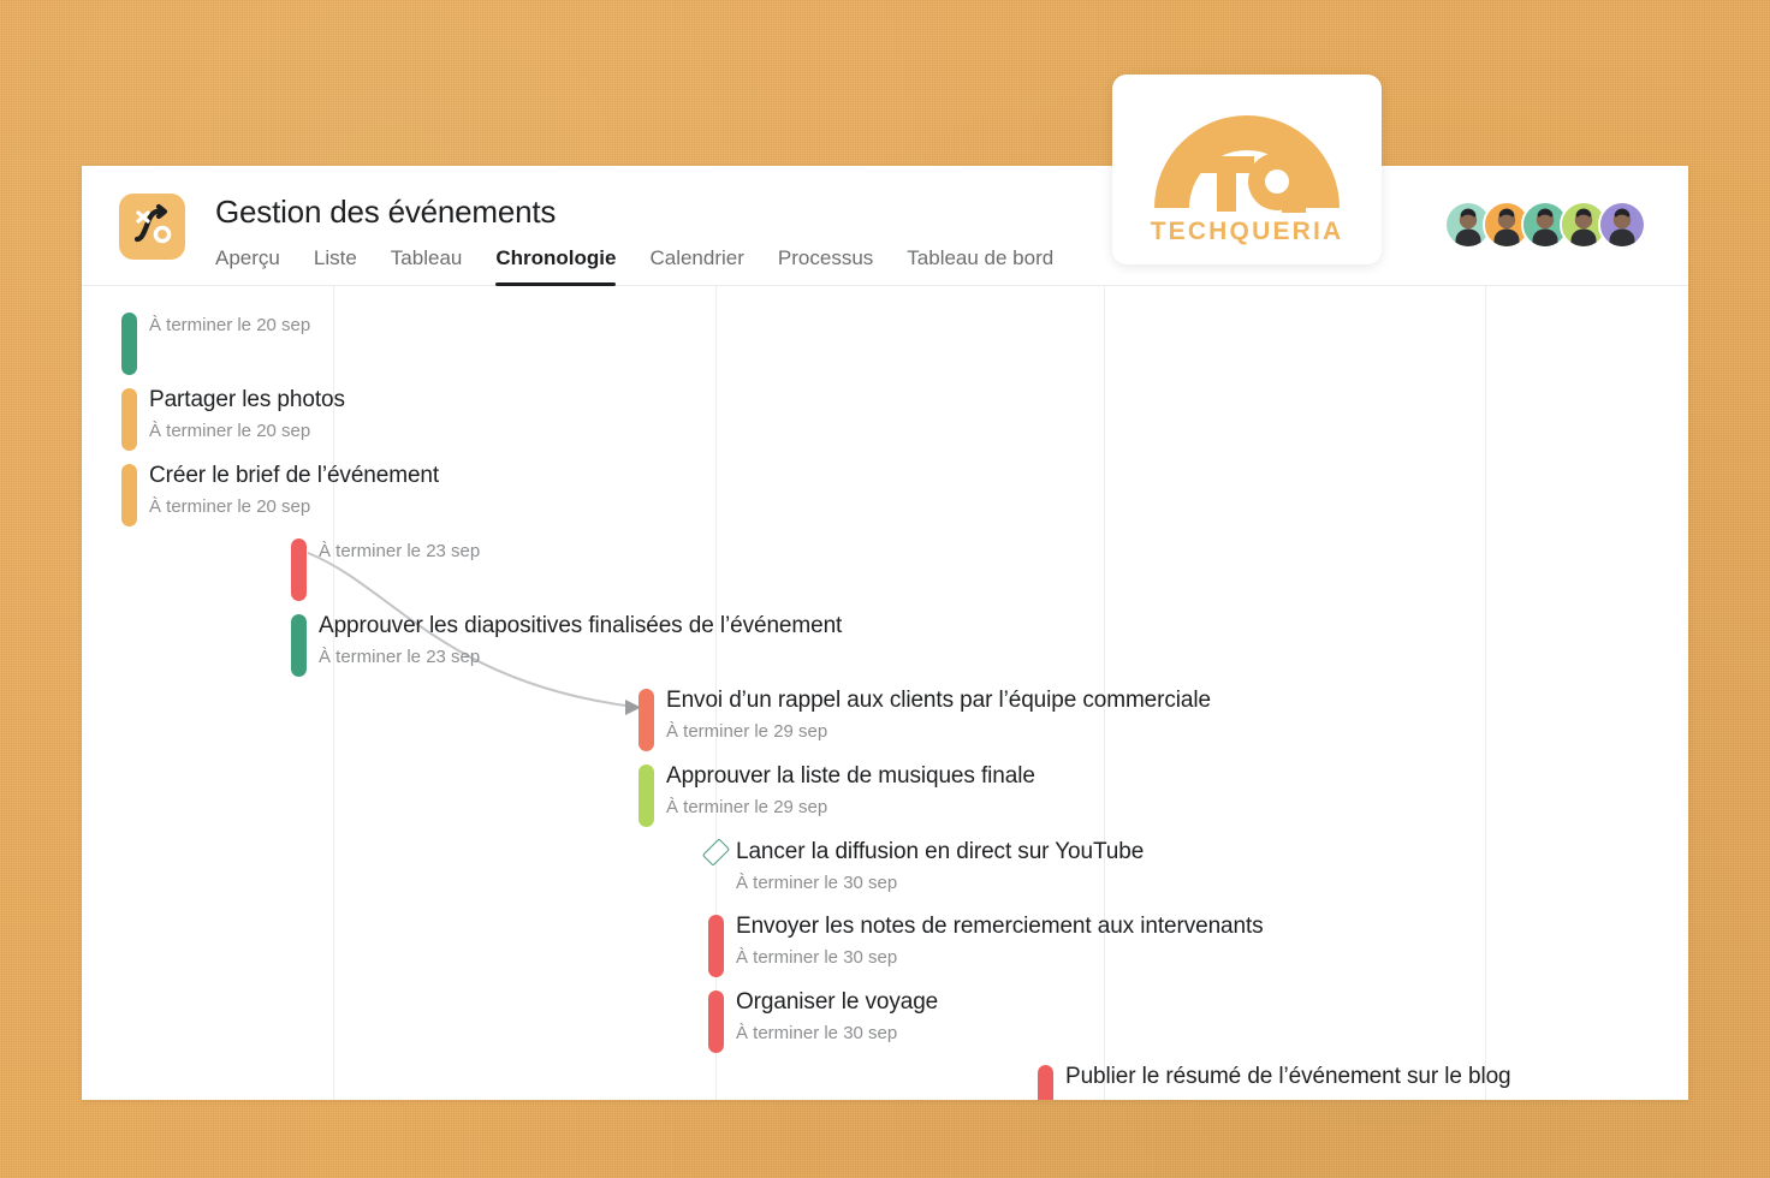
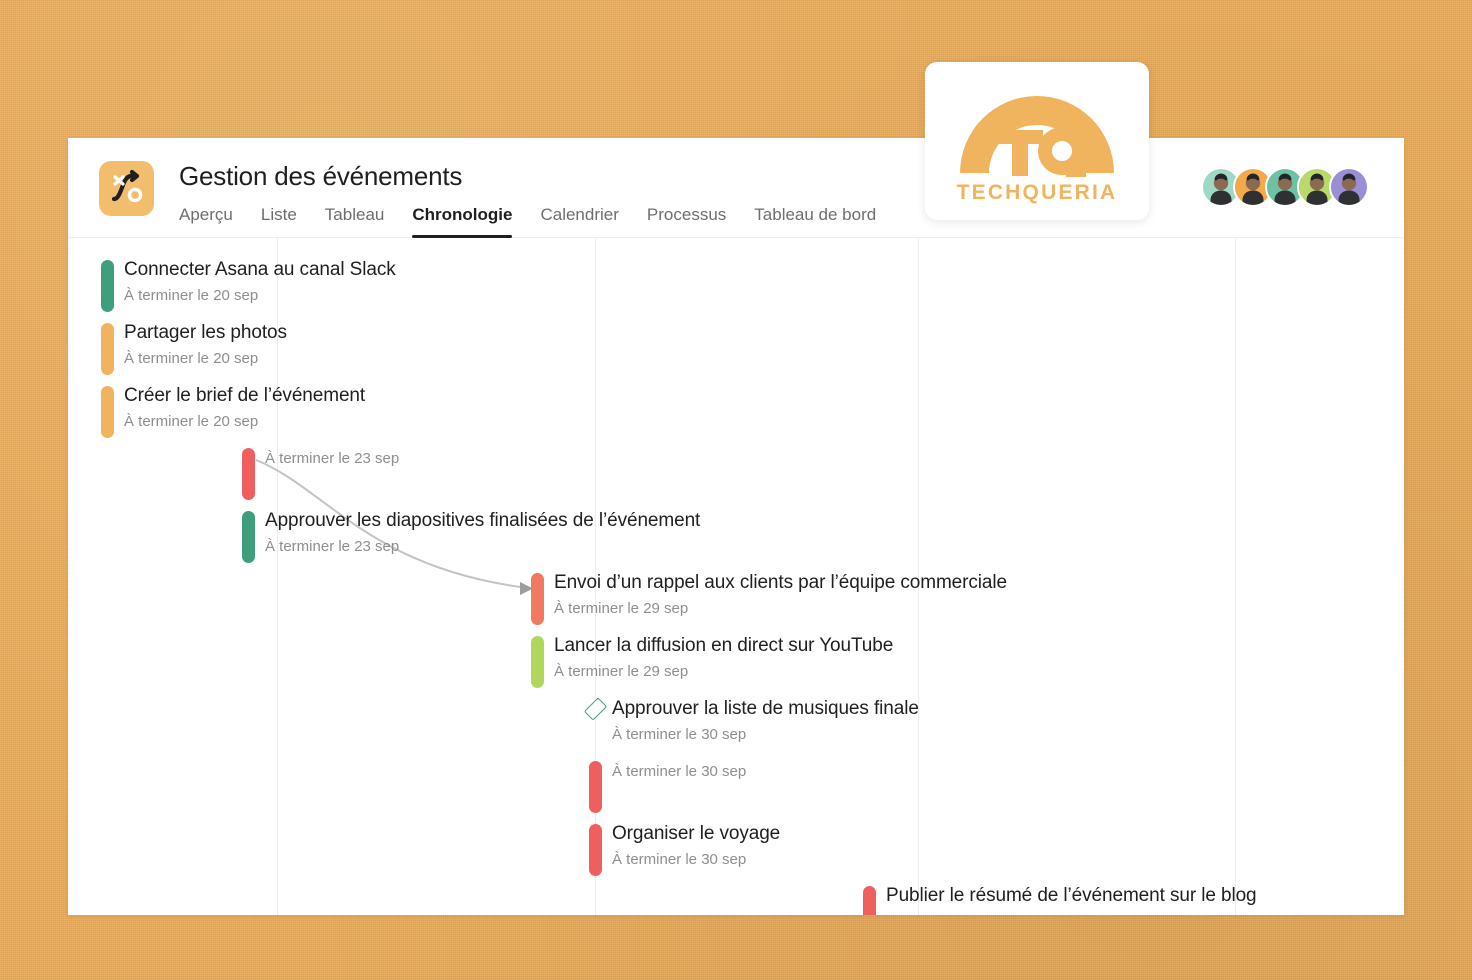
  Gestion des événements
  Aperçu
  Liste
  Tableau
  Chronologie
  Calendrier
  Processus
  Tableau de bord
+ Connecter Asana au canal Slack
  À terminer le 20 sep
  Partager les photos
  À terminer le 20 sep
  Créer le brief de l’événement
  À terminer le 20 sep
  À terminer le 23 sep
  Approuver les diapositives finalisées de l’événement
  À terminer le 23 sep
  Envoi d’un rappel aux clients par l’équipe commerciale
  À terminer le 29 sep
- Approuver la liste de musiques finale
+ Lancer la diffusion en direct sur YouTube
  À terminer le 29 sep
- Lancer la diffusion en direct sur YouTube
+ Approuver la liste de musiques finale
  À terminer le 30 sep
- Envoyer les notes de remerciement aux intervenants
  À terminer le 30 sep
  Organiser le voyage
  À terminer le 30 sep
  Publier le résumé de l’événement sur le blog
  TECHQUERIA
